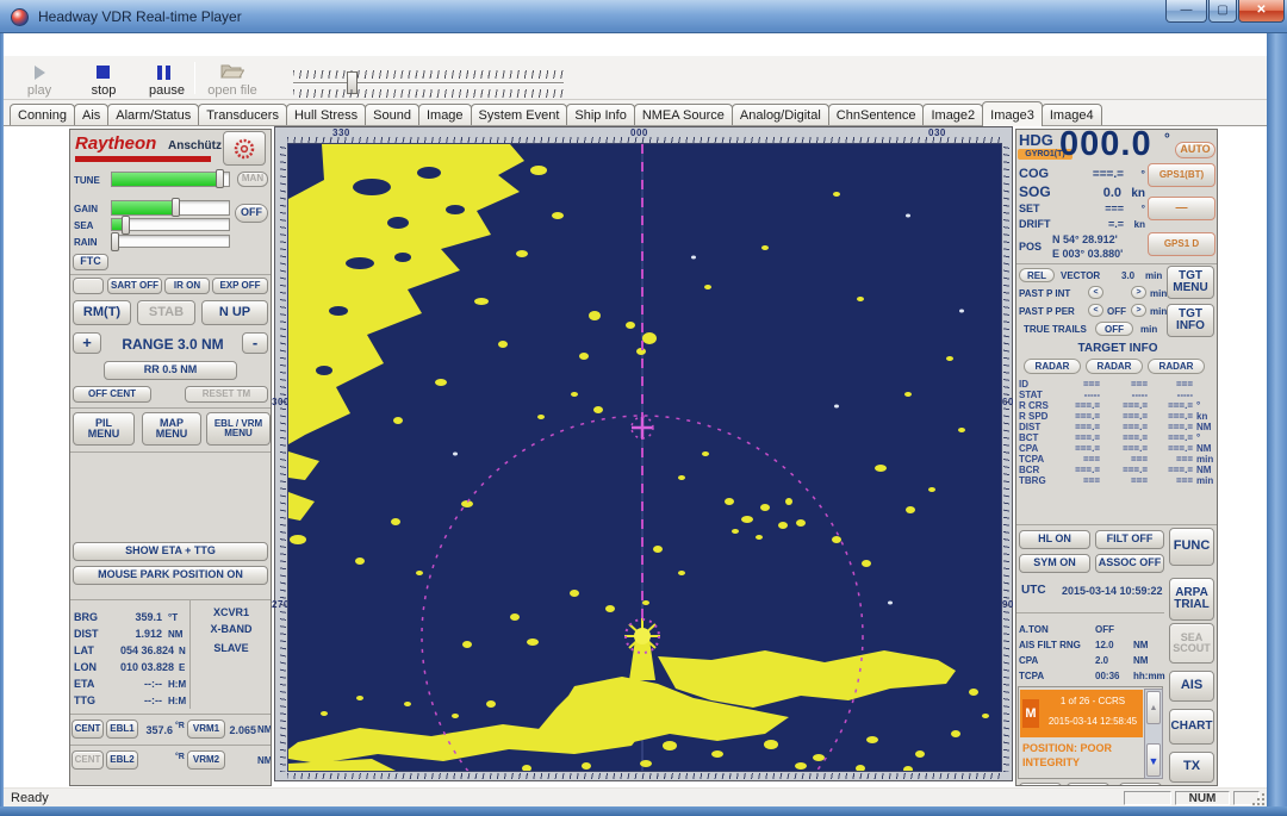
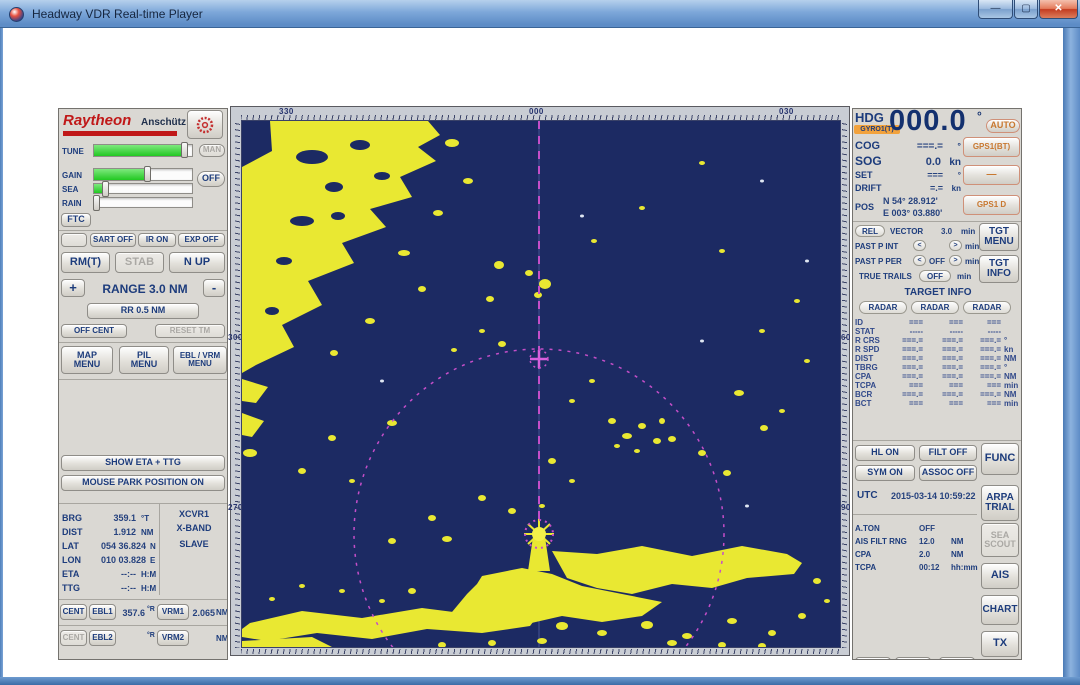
  Headway VDR Real-time Player
  —
  ▢
  ✕
- play
- stop
- pause
- open file
- Conning
- Ais
- Alarm/Status
- Transducers
- Hull Stress
- Sound
- Image
- System Event
- Ship Info
- NMEA Source
- Analog/Digital
- ChnSentence
- Image2
- Image3
- Image4
  Raytheon
  Anschütz
  TUNE
  MAN
  GAIN
  OFF
  SEA
  RAIN
  FTC
  SART OFF
  IR ON
  EXP OFF
  RM(T)
  STAB
  N UP
  +
  RANGE 3.0 NM
  -
  RR 0.5 NM
  OFF CENT
  RESET TM
- PIL
+ MAP
  MENU
- MAP
+ PIL
  MENU
  EBL / VRM
  MENU
  SHOW ETA + TTG
  MOUSE PARK POSITION ON
  BRG
  359.1
  °T
  DIST
  1.912
  NM
  LAT
  054 36.824
  N
  LON
  010 03.828
  E
  ETA
  --:--
  H:M
  TTG
  --:--
  H:M
  XCVR1
  X-BAND
  SLAVE
  CENT
  EBL1
  357.6
  VRM1
  2.065
  NM
  CENT
  EBL2
  VRM2
  NM
  330
  000
  030
  HDG
  000.0
  °
  AUTO
  COG
  ===.=
  °
  SOG
  0.0
  kn
  SET
  ===
  °
  DRIFT
  =.=
  kn
  POS
  N 54° 28.912'
  E 003° 03.880'
  GPS1(BT)
  —
  GPS1 D
  REL
  VECTOR
  3.0
  min
  PAST P INT
  min
  PAST P PER
  OFF
  min
  TRUE TRAILS
  OFF
  min
  TGT
  MENU
  TGT
  INFO
  TARGET INFO
  RADAR
  RADAR
  RADAR
  ID
  ===
  ===
  ===
  STAT
  -----
  -----
  -----
  R CRS
  ===.=
  ===.=
  ===.=
  °
  R SPD
  ===.=
  ===.=
  ===.=
  kn
  DIST
  ===.=
  ===.=
  ===.=
  NM
- BCT
+ TBRG
  ===.=
  ===.=
  ===.=
  °
  CPA
  ===.=
  ===.=
  ===.=
  NM
  TCPA
  ===
  ===
  ===
  min
  BCR
  ===.=
  ===.=
  ===.=
  NM
- TBRG
+ BCT
  ===
  ===
  ===
  min
  HL ON
  FILT OFF
  FUNC
  SYM ON
  ASSOC OFF
  UTC
  2015-03-14 10:59:22
  ARPA
  TRIAL
  A.TON
  OFF
  AIS FILT RNG
  12.0
  NM
  CPA
  2.0
  NM
  TCPA
- 00:36
+ 00:12
  hh:mm
  SEA
  SCOUT
- M
- 1 of 26 - CCRS
- 2015-03-14 12:58:45
- POSITION: POOR
- INTEGRITY
- ▼
  AIS
  CHART
  TX
- Ready
- NUM
